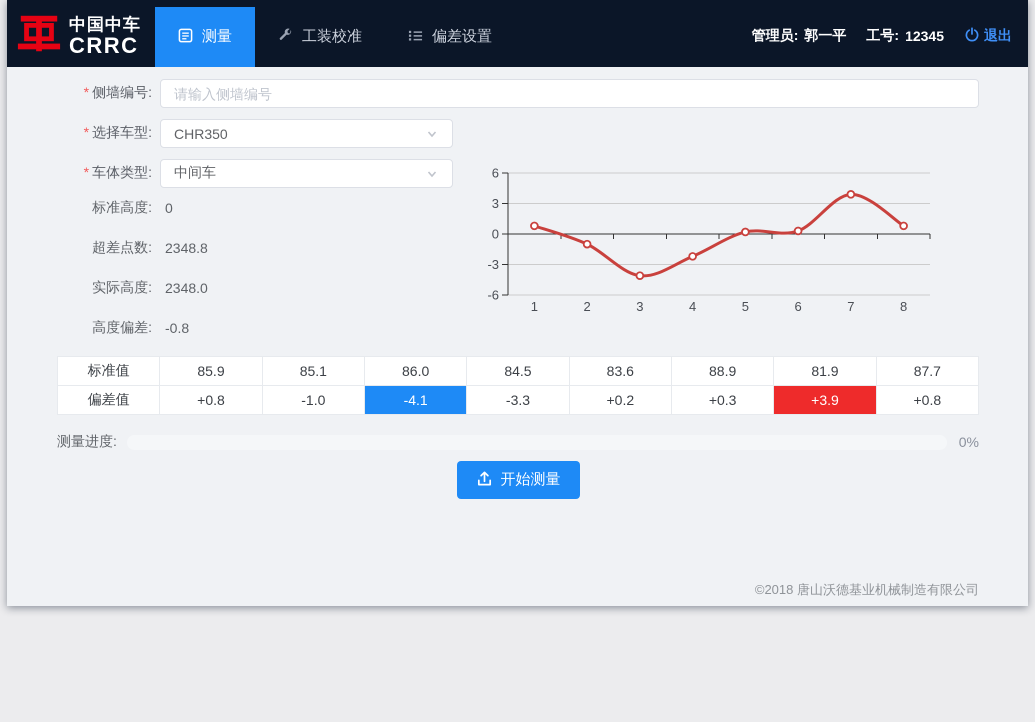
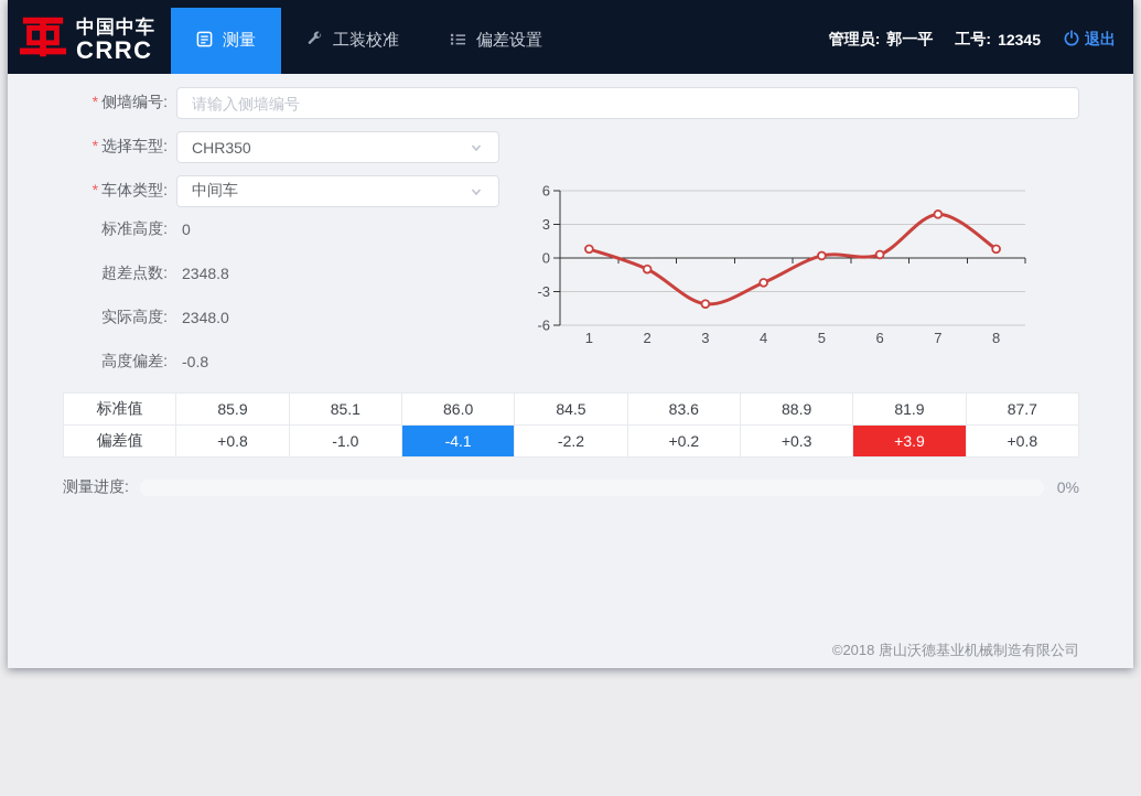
  中国中车
  CRRC
  测量
  工装校准
  偏差设置
  管理员:
  郭一平
  工号:
  12345
  退出
  * 侧墙编号:
  请输入侧墙编号
  * 选择车型:
  CHR350
  * 车体类型:
  中间车
  标准高度:
  0
  超差点数:
  2348.8
  实际高度:
  2348.0
  高度偏差:
  -0.8
  6
  3
  0
  -3
  -6
  1
  2
  3
  4
  5
  6
  7
  8
  标准值	85.9	85.1	86.0	84.5	83.6	88.9	81.9	87.7
- 偏差值	+0.8	-1.0	-4.1	-3.3	+0.2	+0.3	+3.9	+0.8
+ 偏差值	+0.8	-1.0	-4.1	-2.2	+0.2	+0.3	+3.9	+0.8
  测量进度:
  0%
- 开始测量
  ©2018 唐山沃德基业机械制造有限公司
